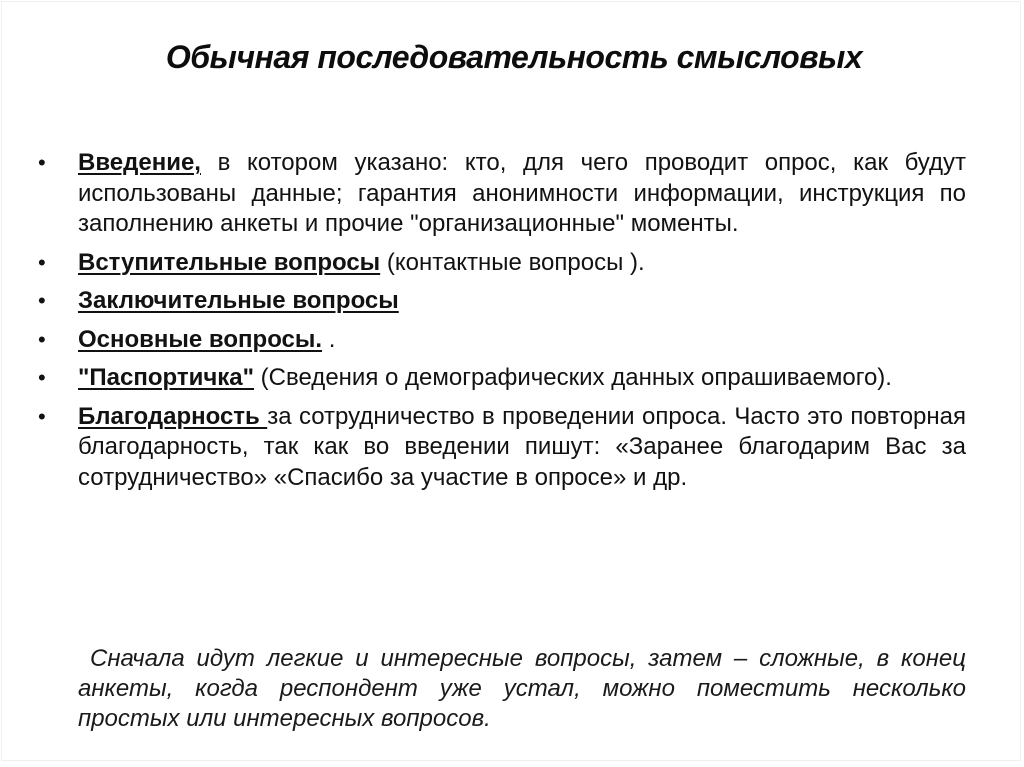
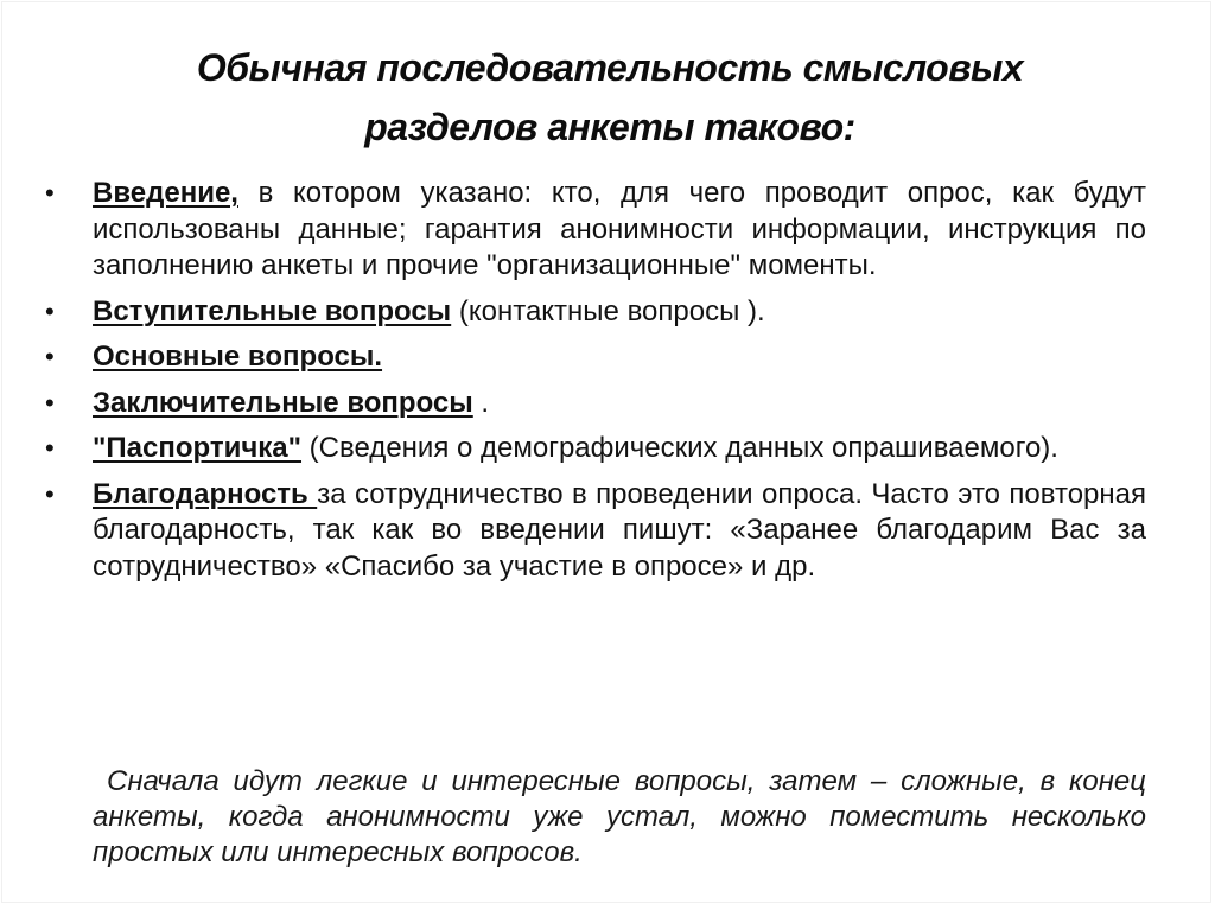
  Обычная последовательность смысловых
+ разделов анкеты таково:
  •
  Введение, в котором указано: кто, для чего проводит опрос, как будут использованы данные; гарантия анонимности информации, инструкция по заполнению анкеты и прочие "организационные" моменты.
  •
  Вступительные вопросы (контактные вопросы ).
  •
- Заключительные вопросы
+ Основные вопросы.
  •
- Основные вопросы. .
+ Заключительные вопросы .
  •
  "Паспортичка" (Сведения о демографических данных опрашиваемого).
  •
  Благодарность за сотрудничество в проведении опроса. Часто это повторная благодарность, так как во введении пишут: «Заранее благодарим Вас за сотрудничество» «Спасибо за участие в опросе» и др.
- Сначала идут легкие и интересные вопросы, затем – сложные, в конец анкеты, когда респондент уже устал, можно поместить несколько простых или интересных вопросов.
+ Сначала идут легкие и интересные вопросы, затем – сложные, в конец анкеты, когда анонимности уже устал, можно поместить несколько простых или интересных вопросов.
